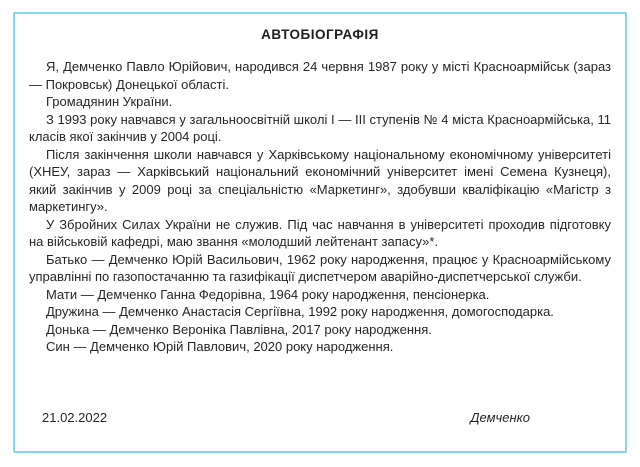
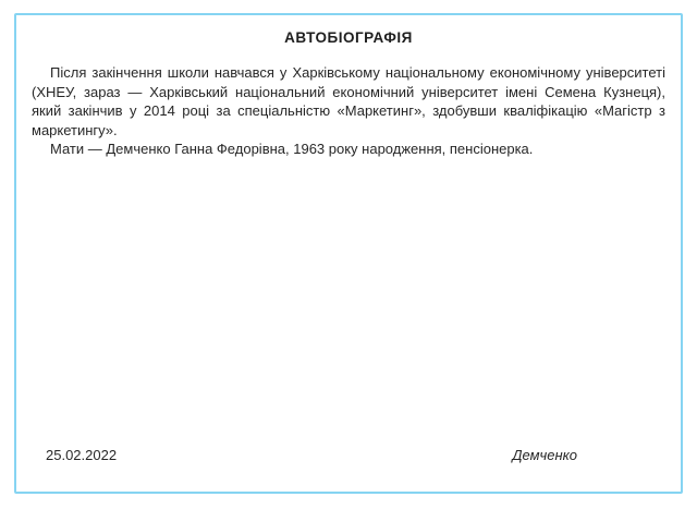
  АВТОБІОГРАФІЯ
- Я, Демченко Павло Юрійович, народився 24 червня 1987 року у місті Красноармійськ (зараз — Покровськ) Донецької області.
- Громадянин України.
- З 1993 року навчався у загальноосвітній школі І — ІІІ ступенів № 4 міста Красноармійська, 11 класів якої закінчив у 2004 році.
- Після закінчення школи навчався у Харківському національному економічному університеті (ХНЕУ, зараз — Харківський національний економічний університет імені Семена Кузнеця), який закінчив у 2009 році за спеціальністю «Маркетинг», здобувши кваліфікацію «Магістр з маркетингу».
+ Після закінчення школи навчався у Харківському національному економічному університеті (ХНЕУ, зараз — Харківський національний економічний університет імені Семена Кузнеця), який закінчив у 2014 році за спеціальністю «Маркетинг», здобувши кваліфікацію «Магістр з маркетингу».
- У Збройних Силах України не служив. Під час навчання в університеті проходив підготовку на військовій кафедрі, маю звання «молодший лейтенант запасу»*.
- Батько — Демченко Юрій Васильович, 1962 року народження, працює у Красноармійському управлінні по газопостачанню та газифікації диспетчером аварійно-диспетчерської служби.
- Мати — Демченко Ганна Федорівна, 1964 року народження, пенсіонерка.
+ Мати — Демченко Ганна Федорівна, 1963 року народження, пенсіонерка.
- Дружина — Демченко Анастасія Сергіївна, 1992 року народження, домогосподарка.
- Донька — Демченко Вероніка Павлівна, 2017 року народження.
- Син — Демченко Юрій Павлович, 2020 року народження.
- 21.02.2022
+ 25.02.2022
  Демченко
